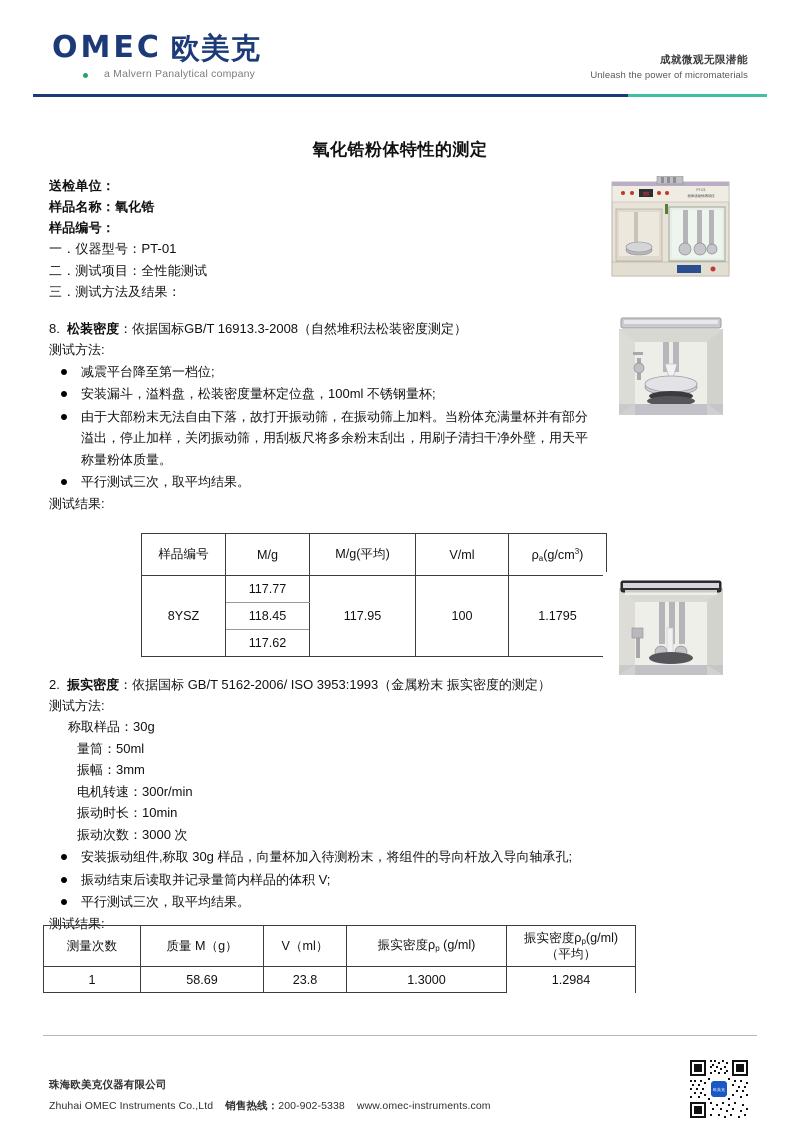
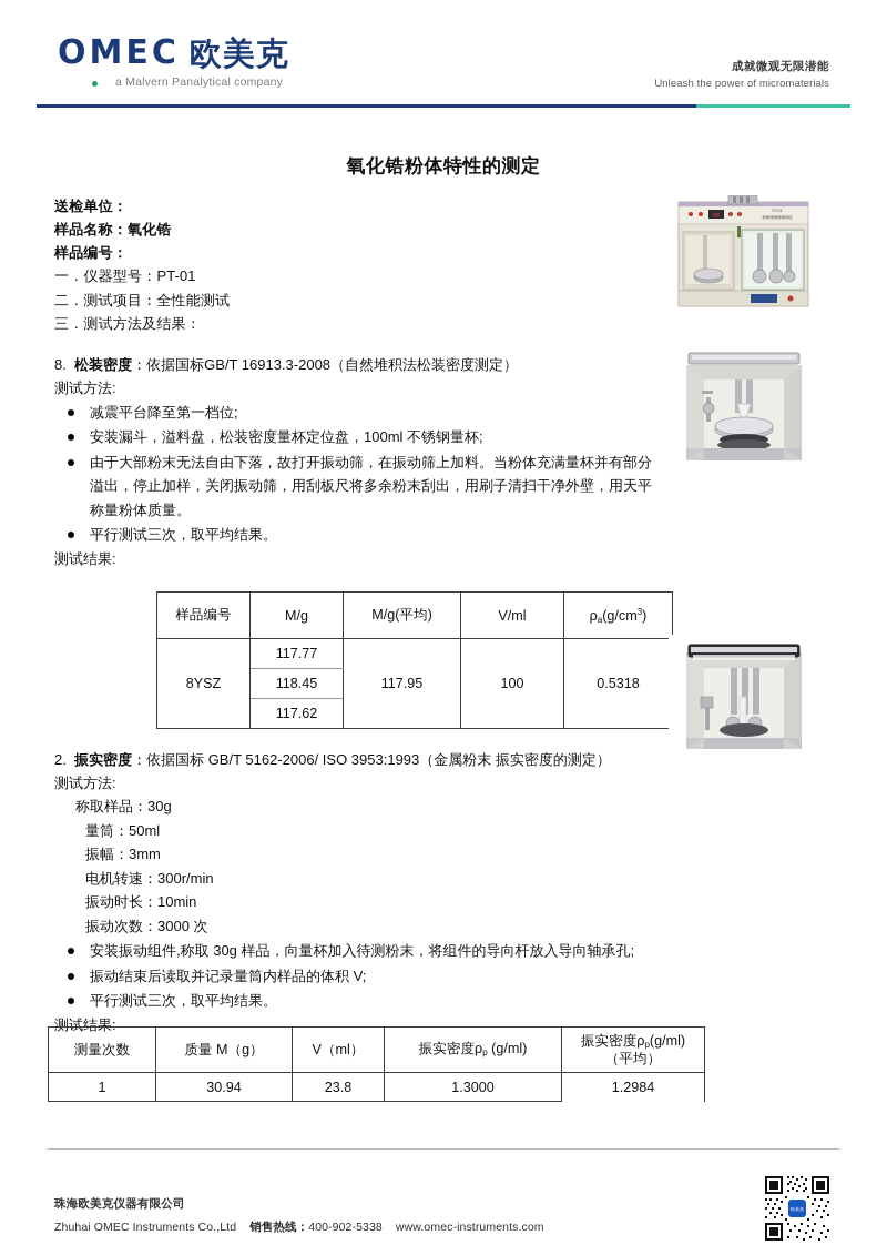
  OMEC
  欧美克
  a Malvern Panalytical company
  成就微观无限潜能
  Unleash the power of micromaterials
  氧化锆粉体特性的测定
  送检单位：
  样品名称：氧化锆
  样品编号：
  一．仪器型号：PT-01
  二．测试项目：全性能测试
  三．测试方法及结果：
  8. 松装密度：依据国标GB/T 16913.3-2008（自然堆积法松装密度测定）
  测试方法:
  减震平台降至第一档位;
  安装漏斗，溢料盘，松装密度量杯定位盘，100ml 不锈钢量杯;
  由于大部粉末无法自由下落，故打开振动筛，在振动筛上加料。当粉体充满量杯并有部分溢出，停止加样，关闭振动筛，用刮板尺将多余粉末刮出，用刷子清扫干净外壁，用天平称量粉体质量。
  平行测试三次，取平均结果。
  测试结果:
  样品编号	M/g	M/g(平均)	V/ml	ρa(g/cm3)
- 8YSZ	117.77	117.95	100	1.1795
+ 8YSZ	117.77	117.95	100	0.5318
  118.45
  117.62
  2. 振实密度：依据国标 GB/T 5162-2006/ ISO 3953:1993（金属粉末 振实密度的测定）
  测试方法:
  称取样品：30g
  量筒：50ml
  振幅：3mm
  电机转速：300r/min
  振动时长：10min
  振动次数：3000 次
  安装振动组件,称取 30g 样品，向量杯加入待测粉末，将组件的导向杆放入导向轴承孔;
  振动结束后读取并记录量筒内样品的体积 V;
  平行测试三次，取平均结果。
  测试结果:
  测量次数	质量 M（g）	V（ml）	振实密度ρp (g/ml)	振实密度ρp(g/ml)（平均）
- 1	58.69	23.8	1.3000	1.2984
+ 1	30.94	23.8	1.3000	1.2984
  珠海欧美克仪器有限公司
- Zhuhai OMEC Instruments Co.,Ltd 销售热线：200-902-5338 www.omec-instruments.com
+ Zhuhai OMEC Instruments Co.,Ltd 销售热线：400-902-5338 www.omec-instruments.com
